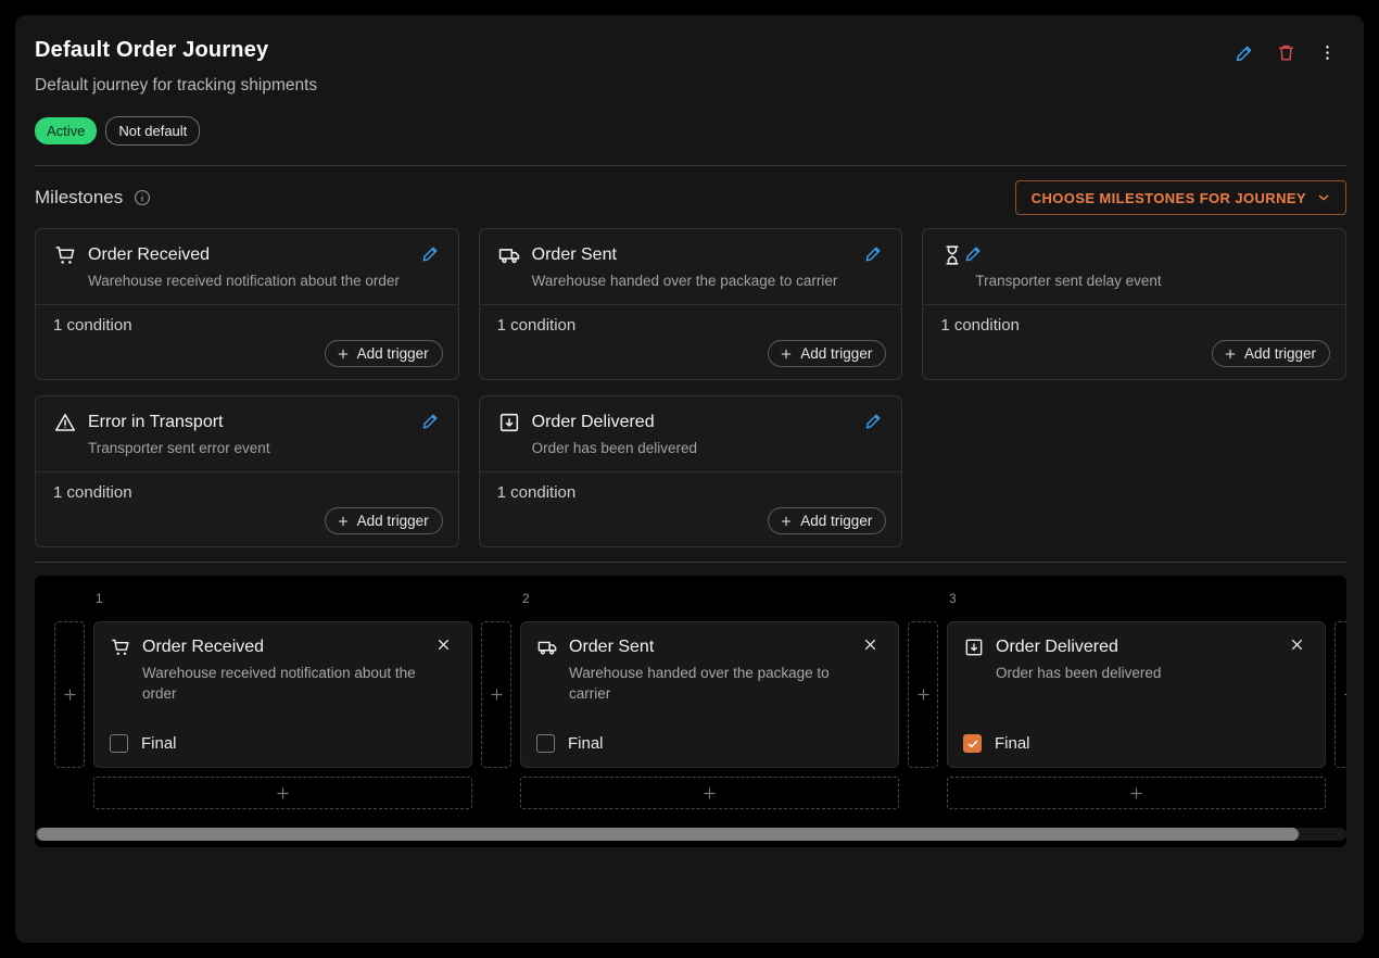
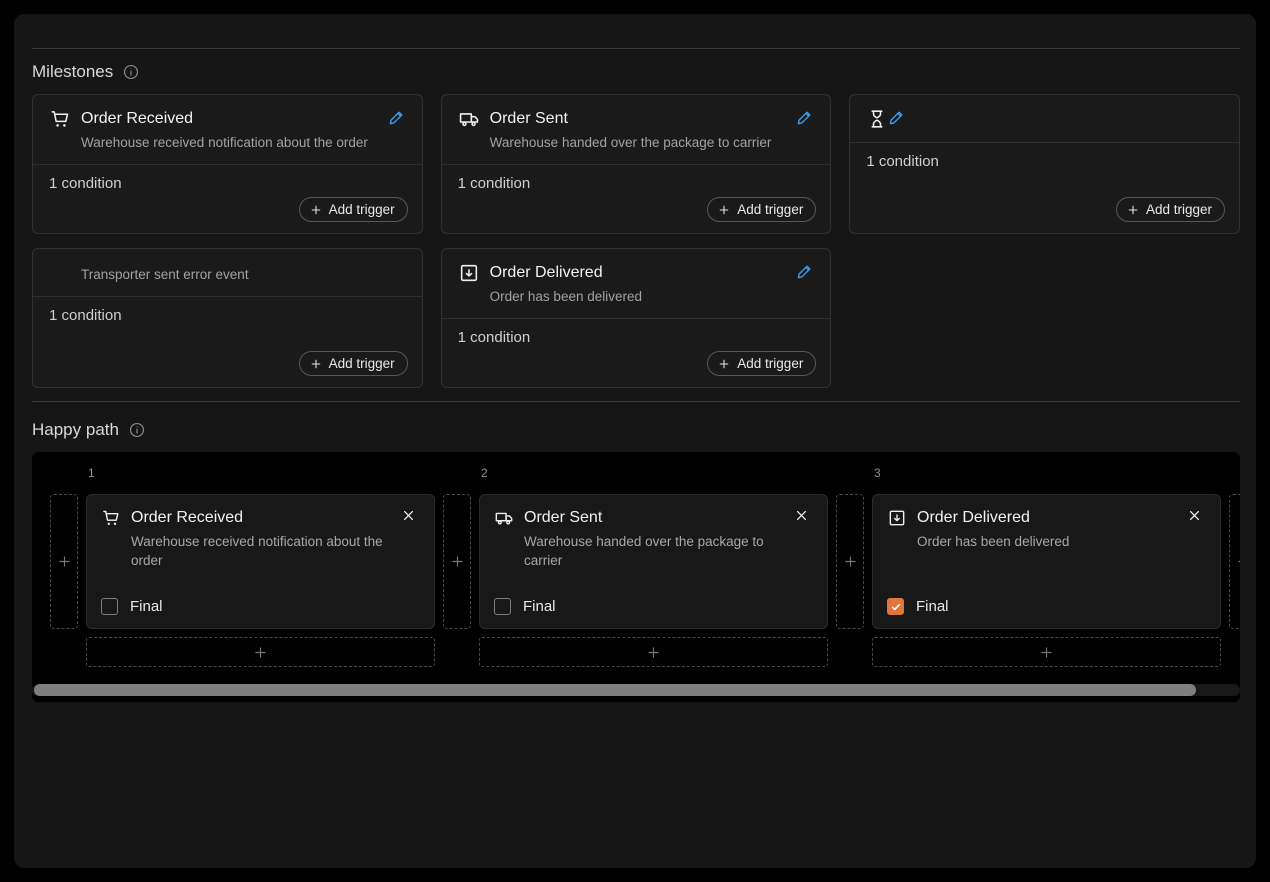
- Default Order Journey
- Default journey for tracking shipments
- Active
- Not default
  Milestones
- CHOOSE MILESTONES FOR JOURNEY
  Order Received
  Warehouse received notification about the order
  1 condition
  Add trigger
  Order Sent
  Warehouse handed over the package to carrier
  1 condition
  Add trigger
- Transporter sent delay event
  1 condition
  Add trigger
- Error in Transport
  Transporter sent error event
  1 condition
  Add trigger
  Order Delivered
  Order has been delivered
  1 condition
  Add trigger
+ Happy path
  1
  Order Received
  Warehouse received notification about the order
  Final
  2
  Order Sent
  Warehouse handed over the package to carrier
  Final
  3
  Order Delivered
  Order has been delivered
  Final
